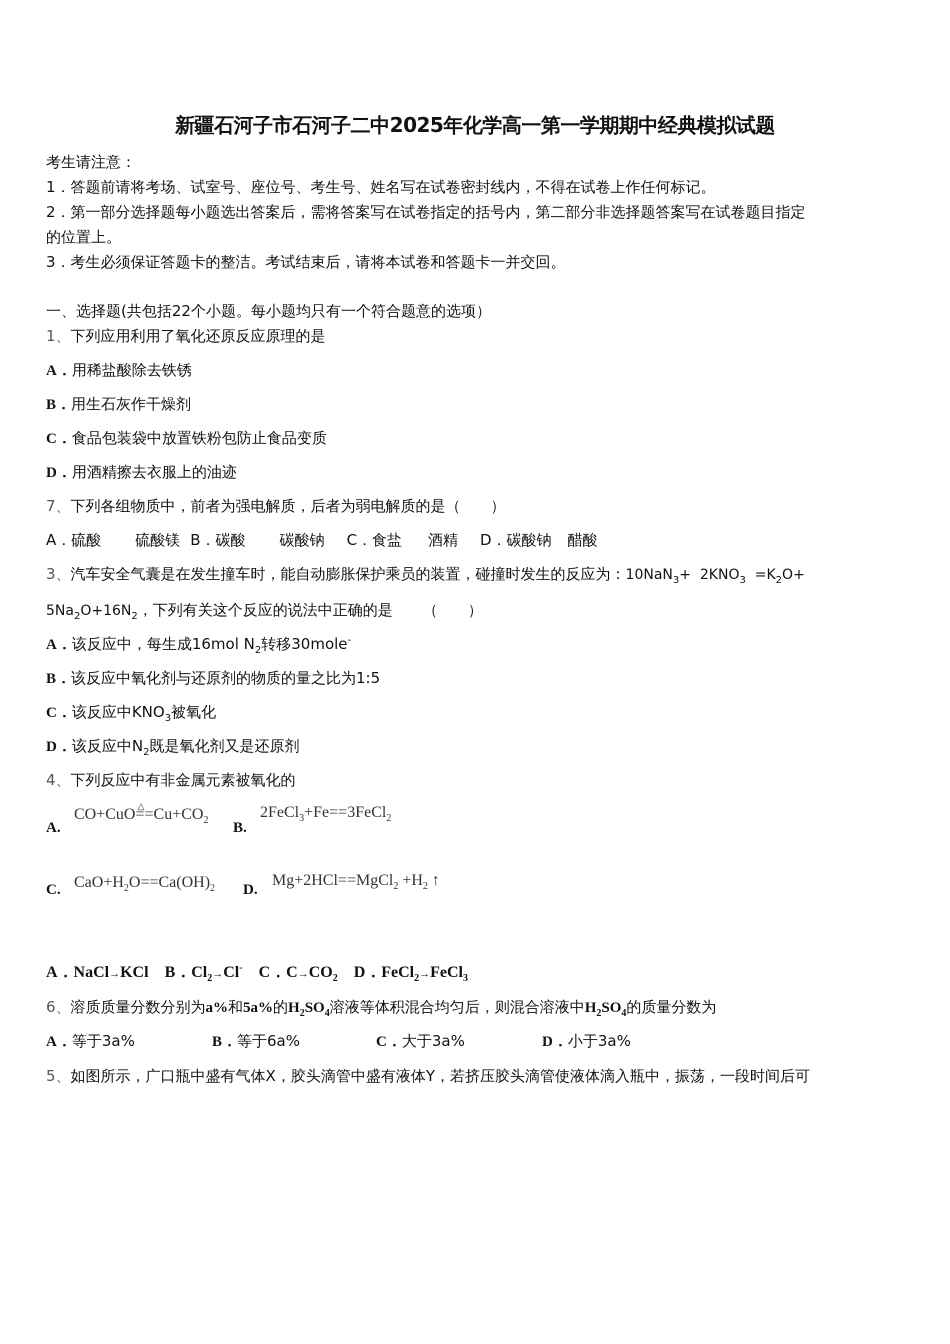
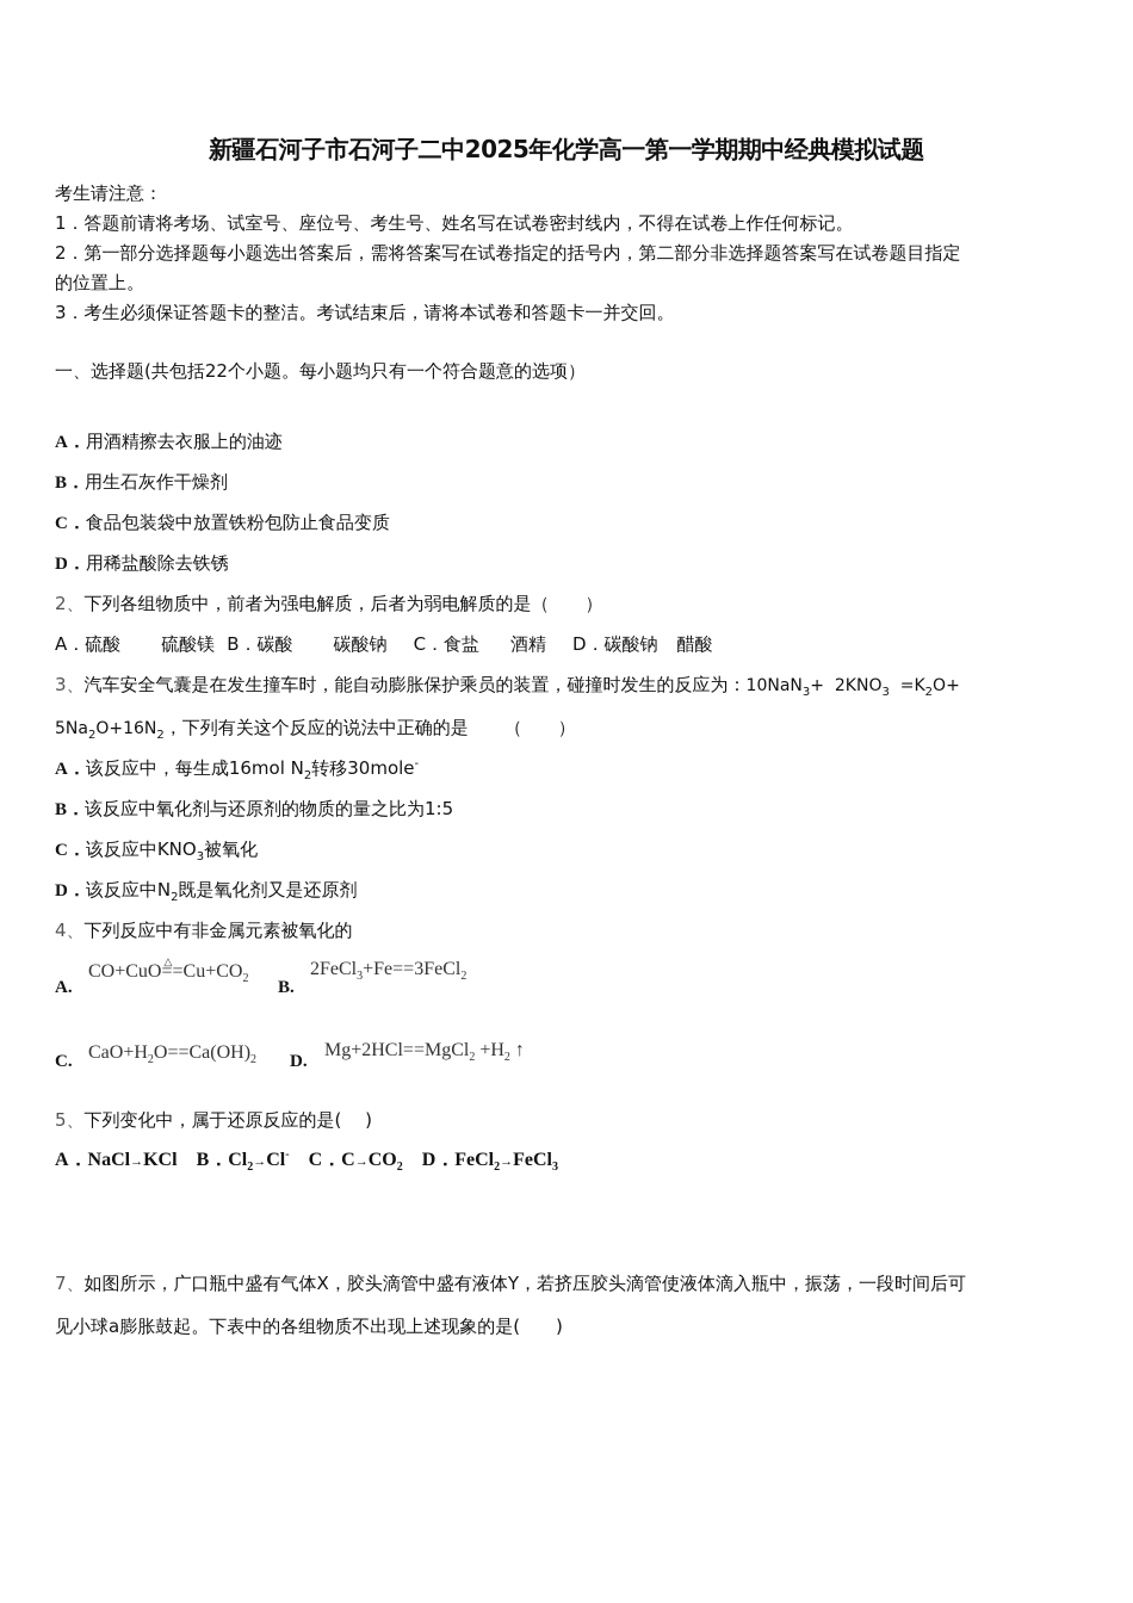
  新疆石河子市石河子二中2025年化学高一第一学期期中经典模拟试题
  考生请注意：
  1．答题前请将考场、试室号、座位号、考生号、姓名写在试卷密封线内，不得在试卷上作任何标记。
  2．第一部分选择题每小题选出答案后，需将答案写在试卷指定的括号内，第二部分非选择题答案写在试卷题目指定
  的位置上。
  3．考生必须保证答题卡的整洁。考试结束后，请将本试卷和答题卡一并交回。
  一、选择题(共包括22个小题。每小题均只有一个符合题意的选项）
- 1、下列应用利用了氧化还原反应原理的是
- A．用稀盐酸除去铁锈
+ A．用酒精擦去衣服上的油迹
  B．用生石灰作干燥剂
  C．食品包装袋中放置铁粉包防止食品变质
- D．用酒精擦去衣服上的油迹
+ D．用稀盐酸除去铁锈
- 7、下列各组物质中，前者为强电解质，后者为弱电解质的是（ ）
+ 2、下列各组物质中，前者为强电解质，后者为弱电解质的是（ ）
  A．硫酸 硫酸镁 B．碳酸 碳酸钠 C．食盐 酒精 D．碳酸钠 醋酸
  3、汽车安全气囊是在发生撞车时，能自动膨胀保护乘员的装置，碰撞时发生的反应为：10NaN3+ 2KNO3 =K2O+
  5Na2O+16N2，下列有关这个反应的说法中正确的是 （ ）
  A．该反应中，每生成16mol N2转移30mole-
  B．该反应中氧化剂与还原剂的物质的量之比为1:5
  C．该反应中KNO3被氧化
  D．该反应中N2既是氧化剂又是还原剂
  4、下列反应中有非金属元素被氧化的
  A.
  CO+CuO
  △
  ==Cu+CO2
  B.
  2FeCl3+Fe==3FeCl2
  C.
  CaO+H2O==Ca(OH)2
  D.
  Mg+2HCl==MgCl2 +H2 ↑
+ 5、下列变化中，属于还原反应的是( )
  A．NaCl→KCl B．Cl2→Cl- C．C→CO2D．FeCl2→FeCl3
- 6、溶质质量分数分别为a%和5a%的H2SO4溶液等体积混合均匀后，则混合溶液中H2SO4的质量分数为
- A．等于3a%
- B．等于6a%
- C．大于3a%
- D．小于3a%
- 5、如图所示，广口瓶中盛有气体X，胶头滴管中盛有液体Y，若挤压胶头滴管使液体滴入瓶中，振荡，一段时间后可
+ 7、如图所示，广口瓶中盛有气体X，胶头滴管中盛有液体Y，若挤压胶头滴管使液体滴入瓶中，振荡，一段时间后可
+ 见小球a膨胀鼓起。下表中的各组物质不出现上述现象的是( )
